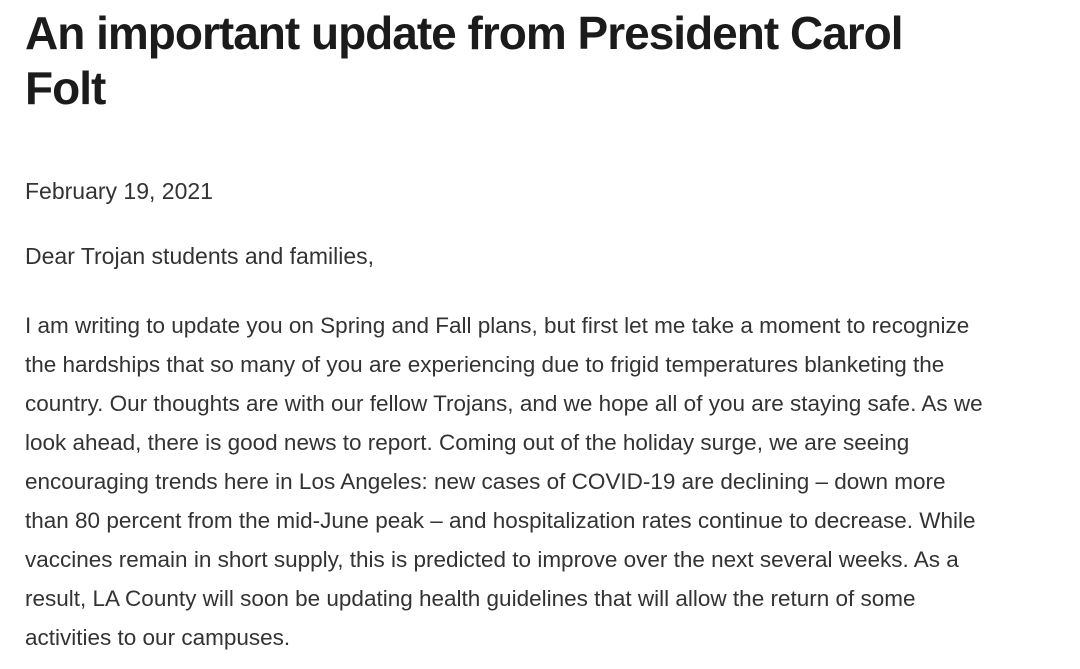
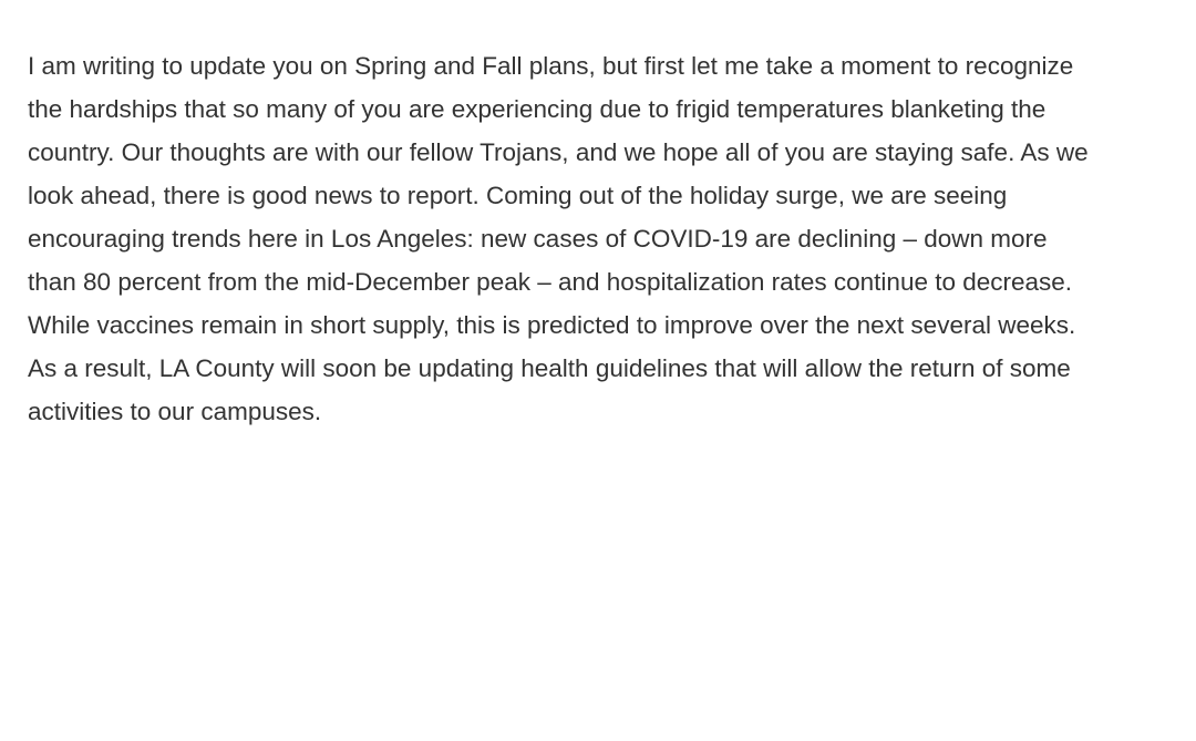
- An important update from President Carol Folt
- February 19, 2021
- Dear Trojan students and families,
- I am writing to update you on Spring and Fall plans, but first let me take a moment to recognize the hardships that so many of you are experiencing due to frigid temperatures blanketing the country. Our thoughts are with our fellow Trojans, and we hope all of you are staying safe. As we look ahead, there is good news to report. Coming out of the holiday surge, we are seeing encouraging trends here in Los Angeles: new cases of COVID-19 are declining – down more than 80 percent from the mid-June peak – and hospitalization rates continue to decrease. While vaccines remain in short supply, this is predicted to improve over the next several weeks. As a result, LA County will soon be updating health guidelines that will allow the return of some activities to our campuses.
+ I am writing to update you on Spring and Fall plans, but first let me take a moment to recognize the hardships that so many of you are experiencing due to frigid temperatures blanketing the country. Our thoughts are with our fellow Trojans, and we hope all of you are staying safe. As we look ahead, there is good news to report. Coming out of the holiday surge, we are seeing encouraging trends here in Los Angeles: new cases of COVID-19 are declining – down more than 80 percent from the mid-December peak – and hospitalization rates continue to decrease. While vaccines remain in short supply, this is predicted to improve over the next several weeks. As a result, LA County will soon be updating health guidelines that will allow the return of some activities to our campuses.
